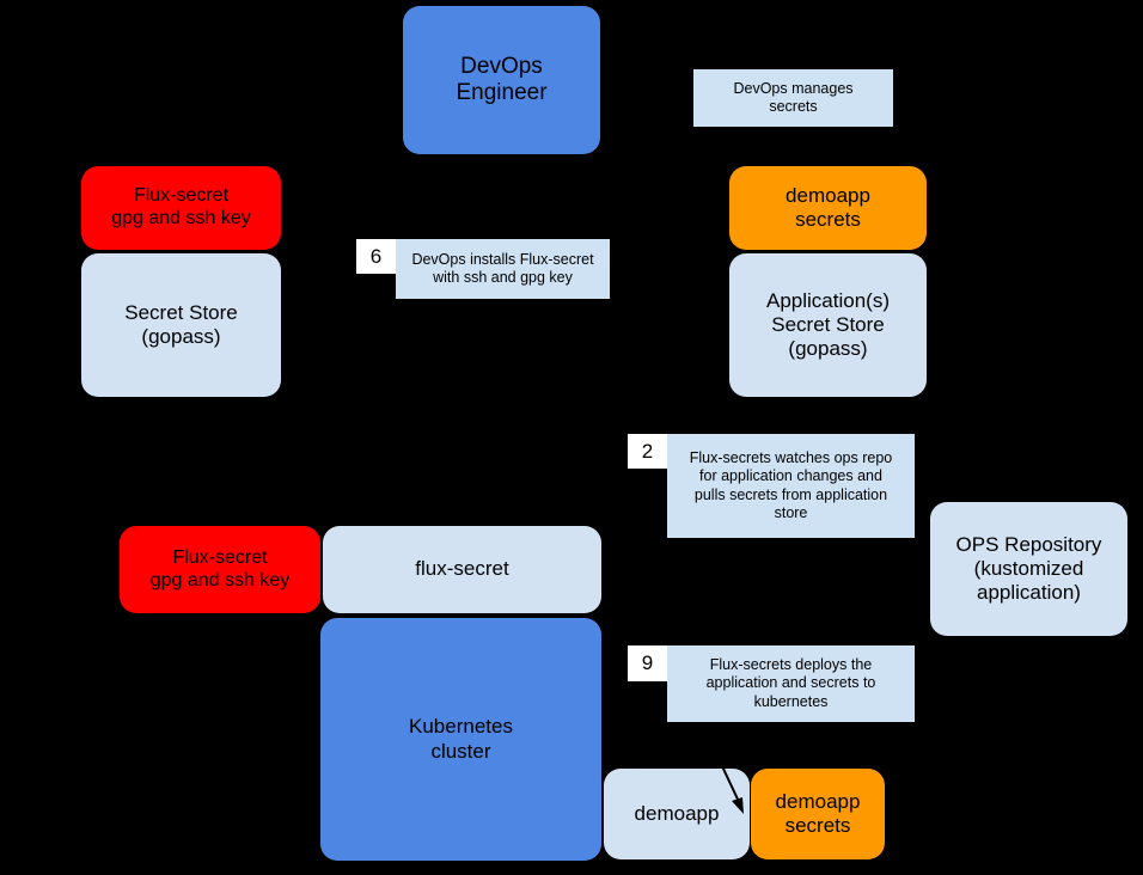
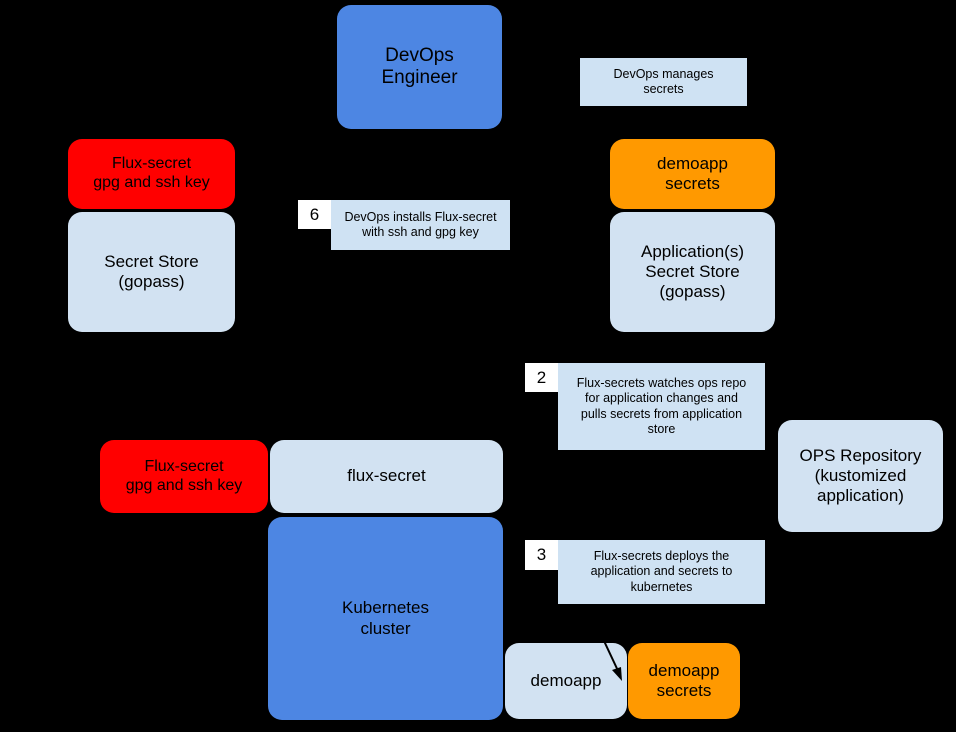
  DevOps
  Engineer
  DevOps manages
  secrets
  Flux-secret
  gpg and ssh key
  Secret Store
  (gopass)
  demoapp
  secrets
  Application(s)
  Secret Store
  (gopass)
  6
  DevOps installs Flux-secret
  with ssh and gpg key
  2
  Flux-secrets watches ops repo
  for application changes and
  pulls secrets from application
  store
  OPS Repository
  (kustomized
  application)
  Flux-secret
  gpg and ssh key
  flux-secret
  Kubernetes
  cluster
- 9
+ 3
  Flux-secrets deploys the
  application and secrets to
  kubernetes
  demoapp
  demoapp
  secrets
